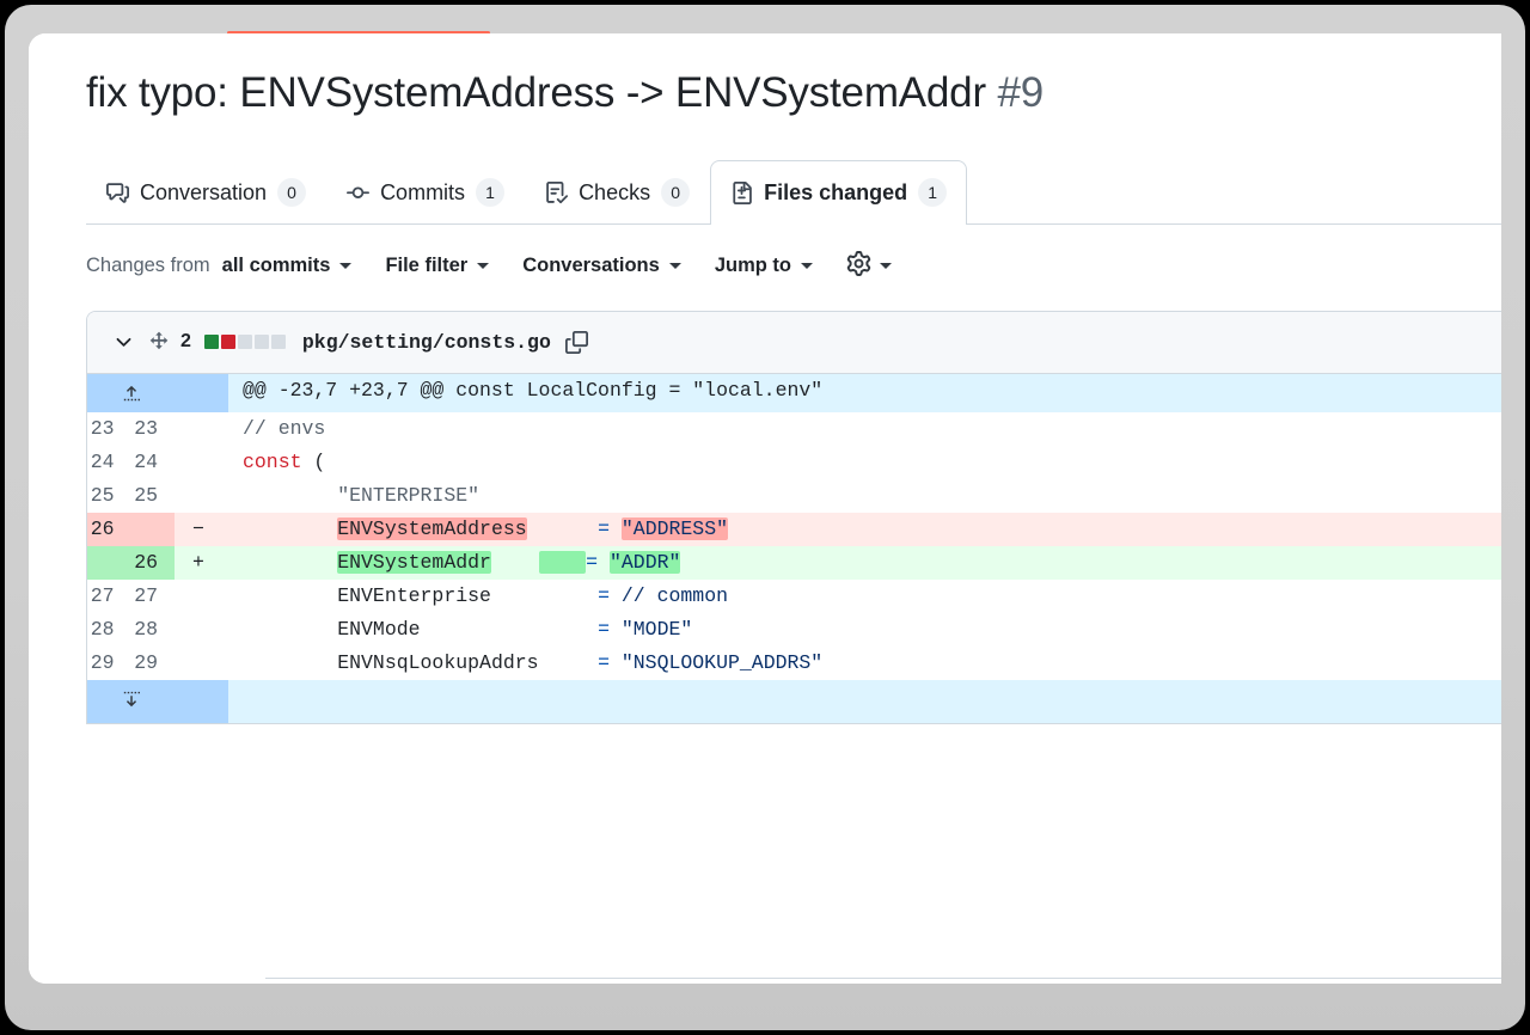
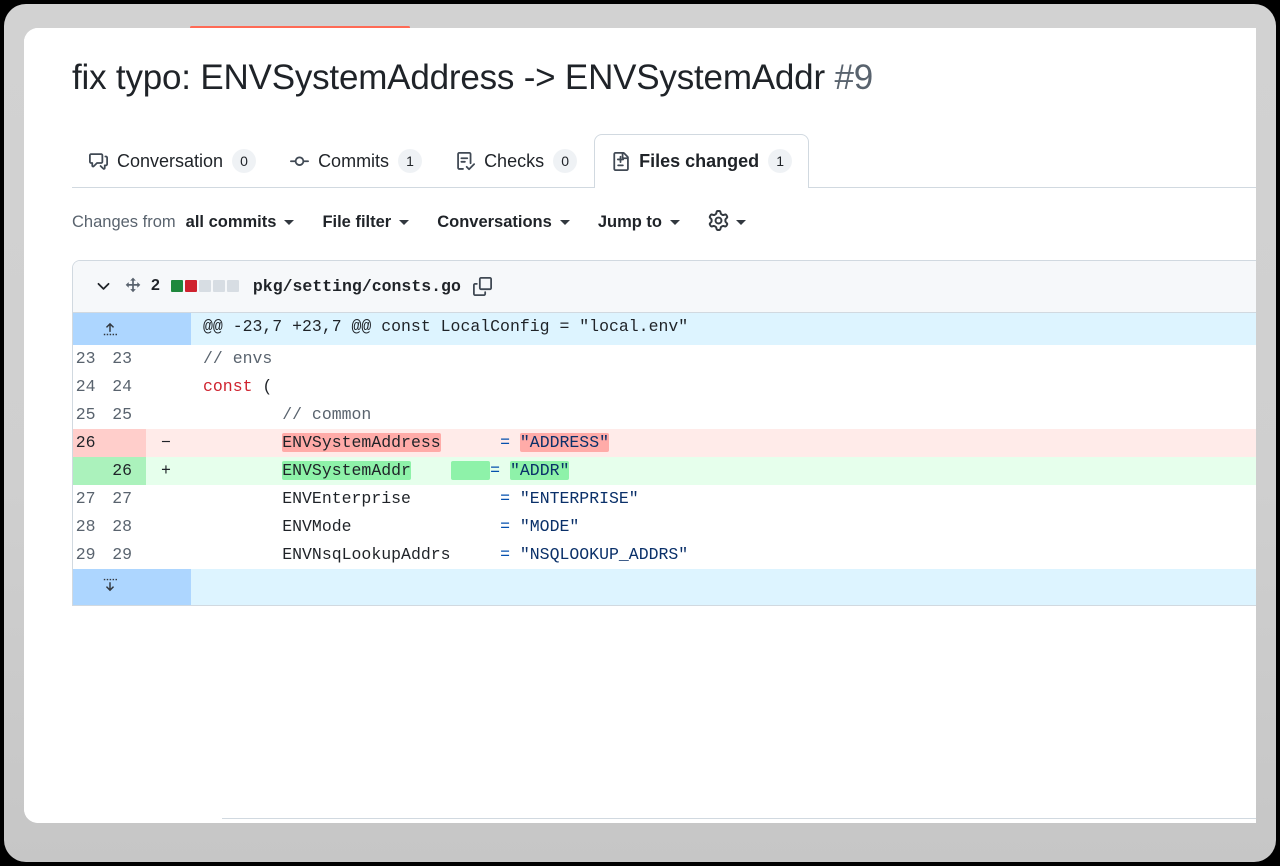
  fix typo: ENVSystemAddress -> ENVSystemAddr #9
  Conversation
  0
  Commits
  1
  Checks
  0
  Files changed
  1
  Changes from
  all commits
  File filter
  Conversations
  Jump to
  2
  pkg/setting/consts.go
  		@@ -23,7 +23,7 @@ const LocalConfig = "local.env"
  23	23		// envs
  24	24		const (
- 25	25		"ENTERPRISE"
+ 25	25		// common
  26		−	ENVSystemAddress = "ADDRESS"
  	26	+	ENVSystemAddr = "ADDR"
- 27	27		ENVEnterprise = // common
+ 27	27		ENVEnterprise = "ENTERPRISE"
  28	28		ENVMode = "MODE"
  29	29		ENVNsqLookupAddrs = "NSQLOOKUP_ADDRS"
